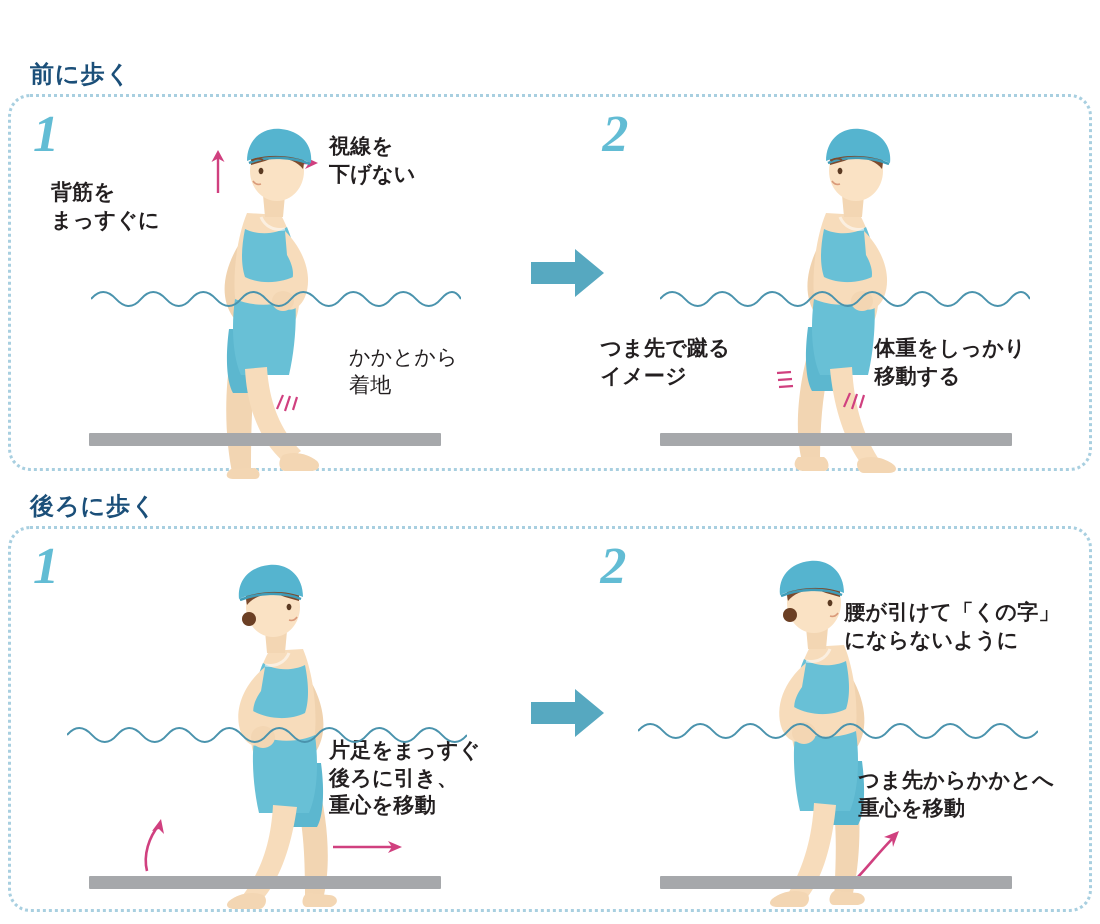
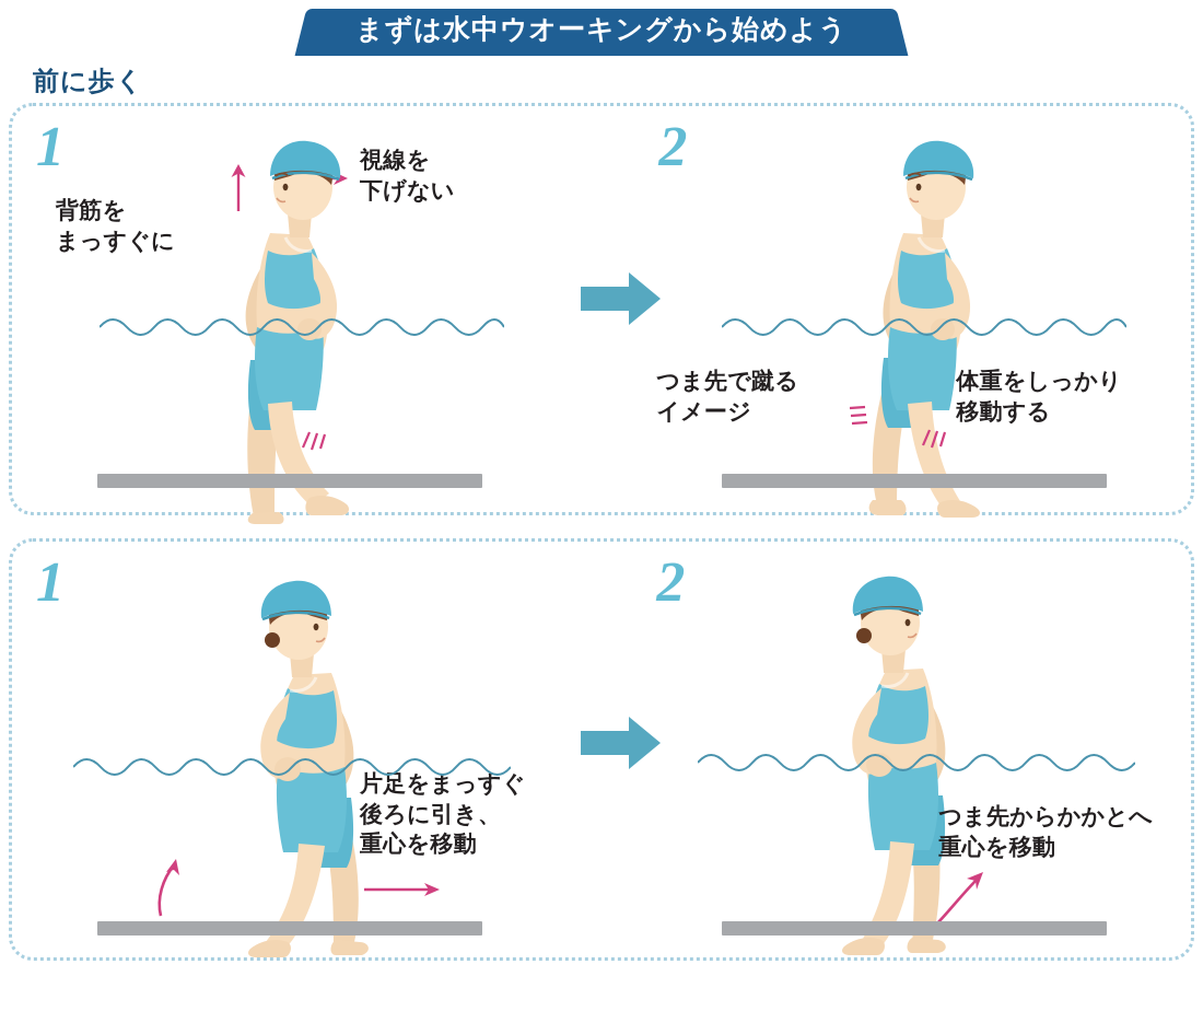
+ まずは水中ウオーキングから始めよう
  前に歩く
  1
  背筋を
  まっすぐに
  視線を
  下げない
- かかとから
- 着地
  2
  つま先で蹴る
  イメージ
  体重をしっかり
  移動する
- 後ろに歩く
  1
  片足をまっすぐ
  後ろに引き、
  重心を移動
  2
- 腰が引けて「くの字」
- にならないように
  つま先からかかとへ
  重心を移動
